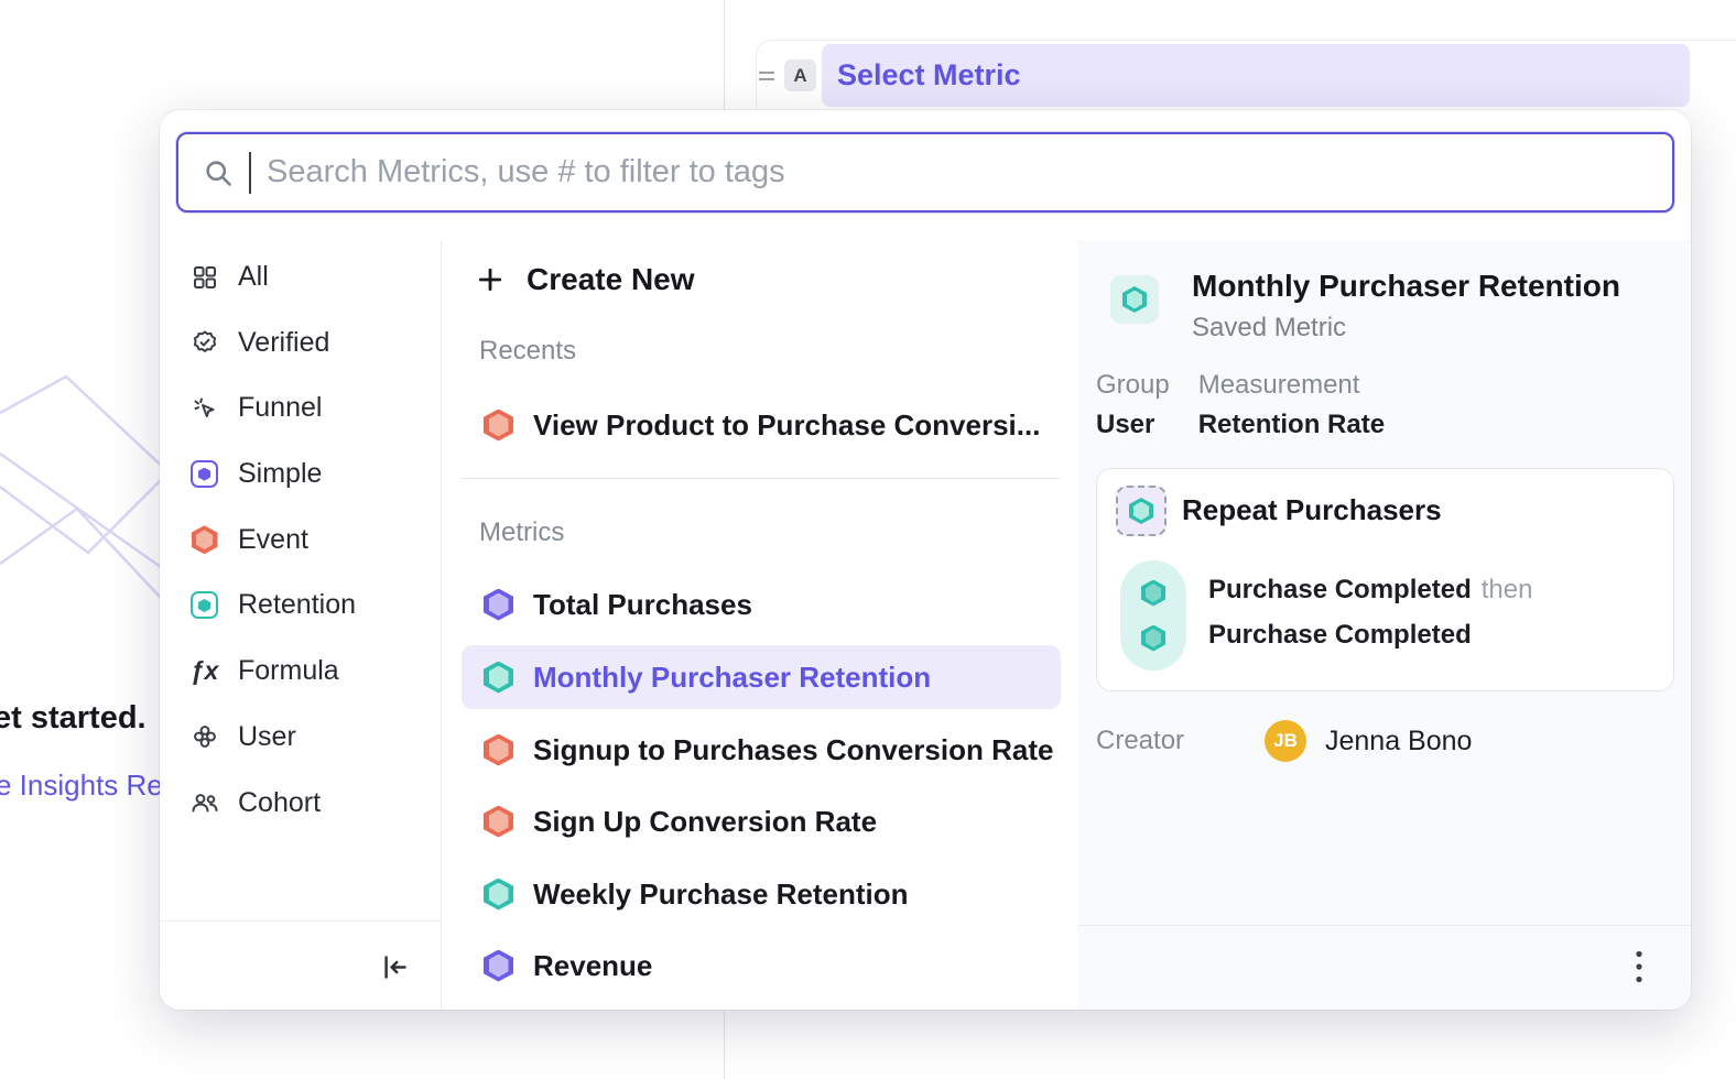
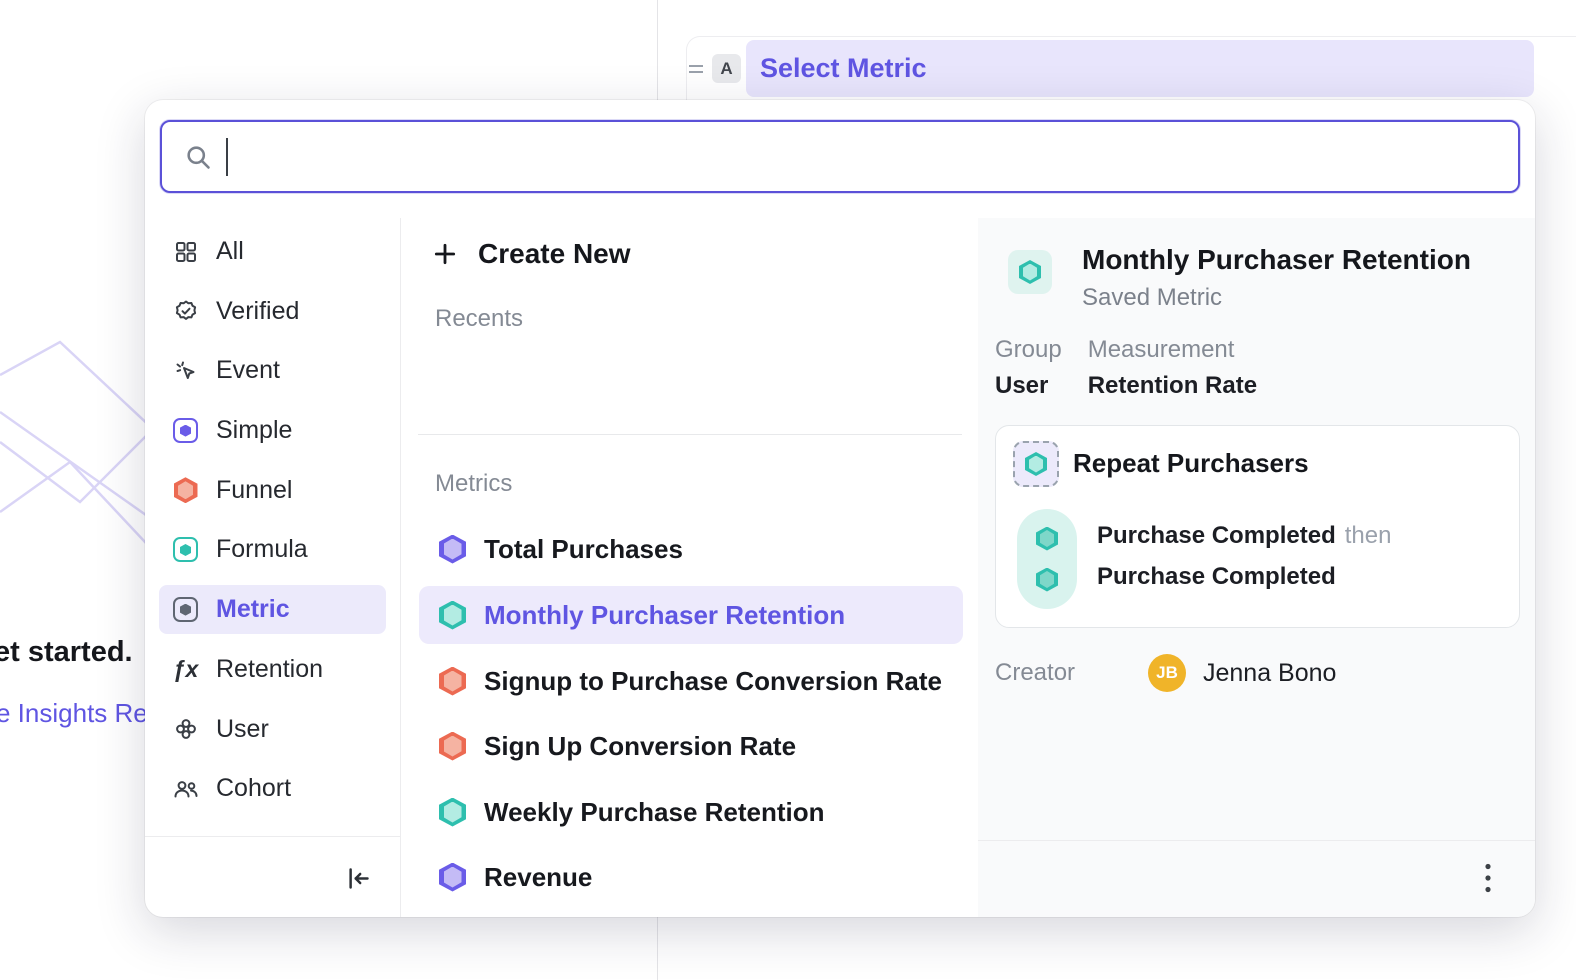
  et started.
  e Insights Re
  A
  Select Metric
- Search Metrics, use # to filter to tags
  All
  Verified
- Funnel
+ Event
  Simple
- Event
+ Funnel
- Retention
+ Formula
+ Metric
  ƒx
- Formula
+ Retention
  User
  Cohort
  Create New
  Recents
- View Product to Purchase Conversi...
  Metrics
  Total Purchases
  Monthly Purchaser Retention
- Signup to Purchases Conversion Rate
+ Signup to Purchase Conversion Rate
  Sign Up Conversion Rate
  Weekly Purchase Retention
  Revenue
  Monthly Purchaser Retention
  Saved Metric
  Group
  User
  Measurement
  Retention Rate
  Repeat Purchasers
  Purchase Completed then
  Purchase Completed
  Creator
  JB
  Jenna Bono
